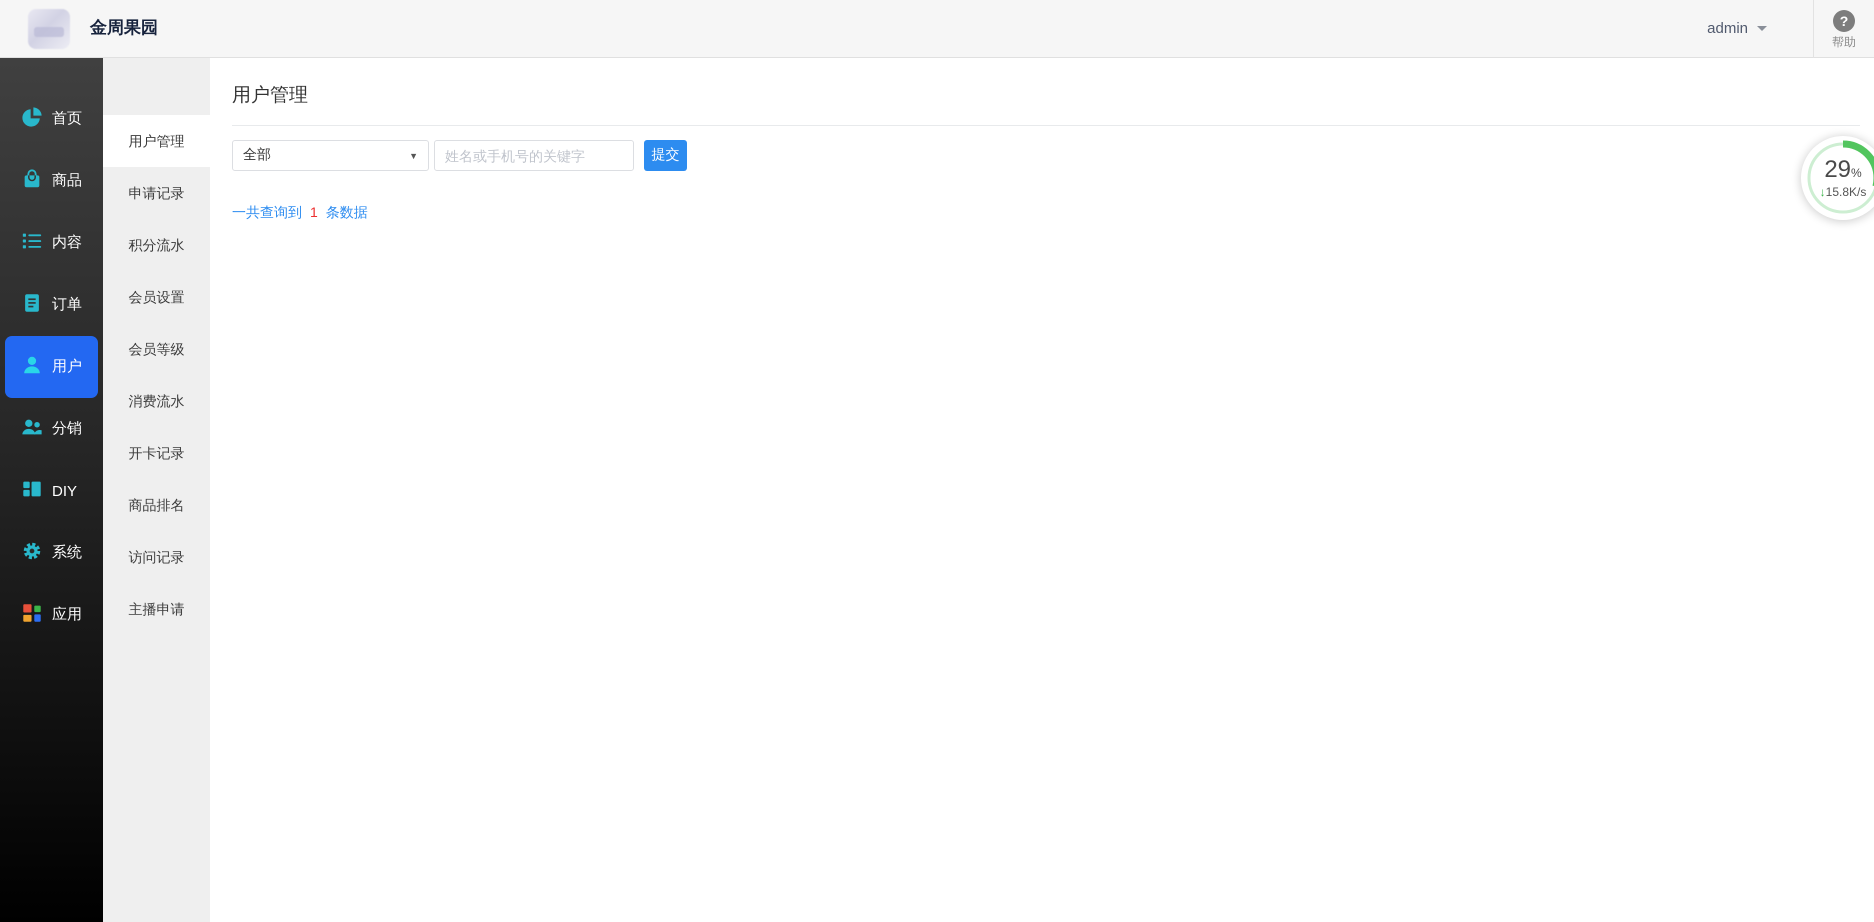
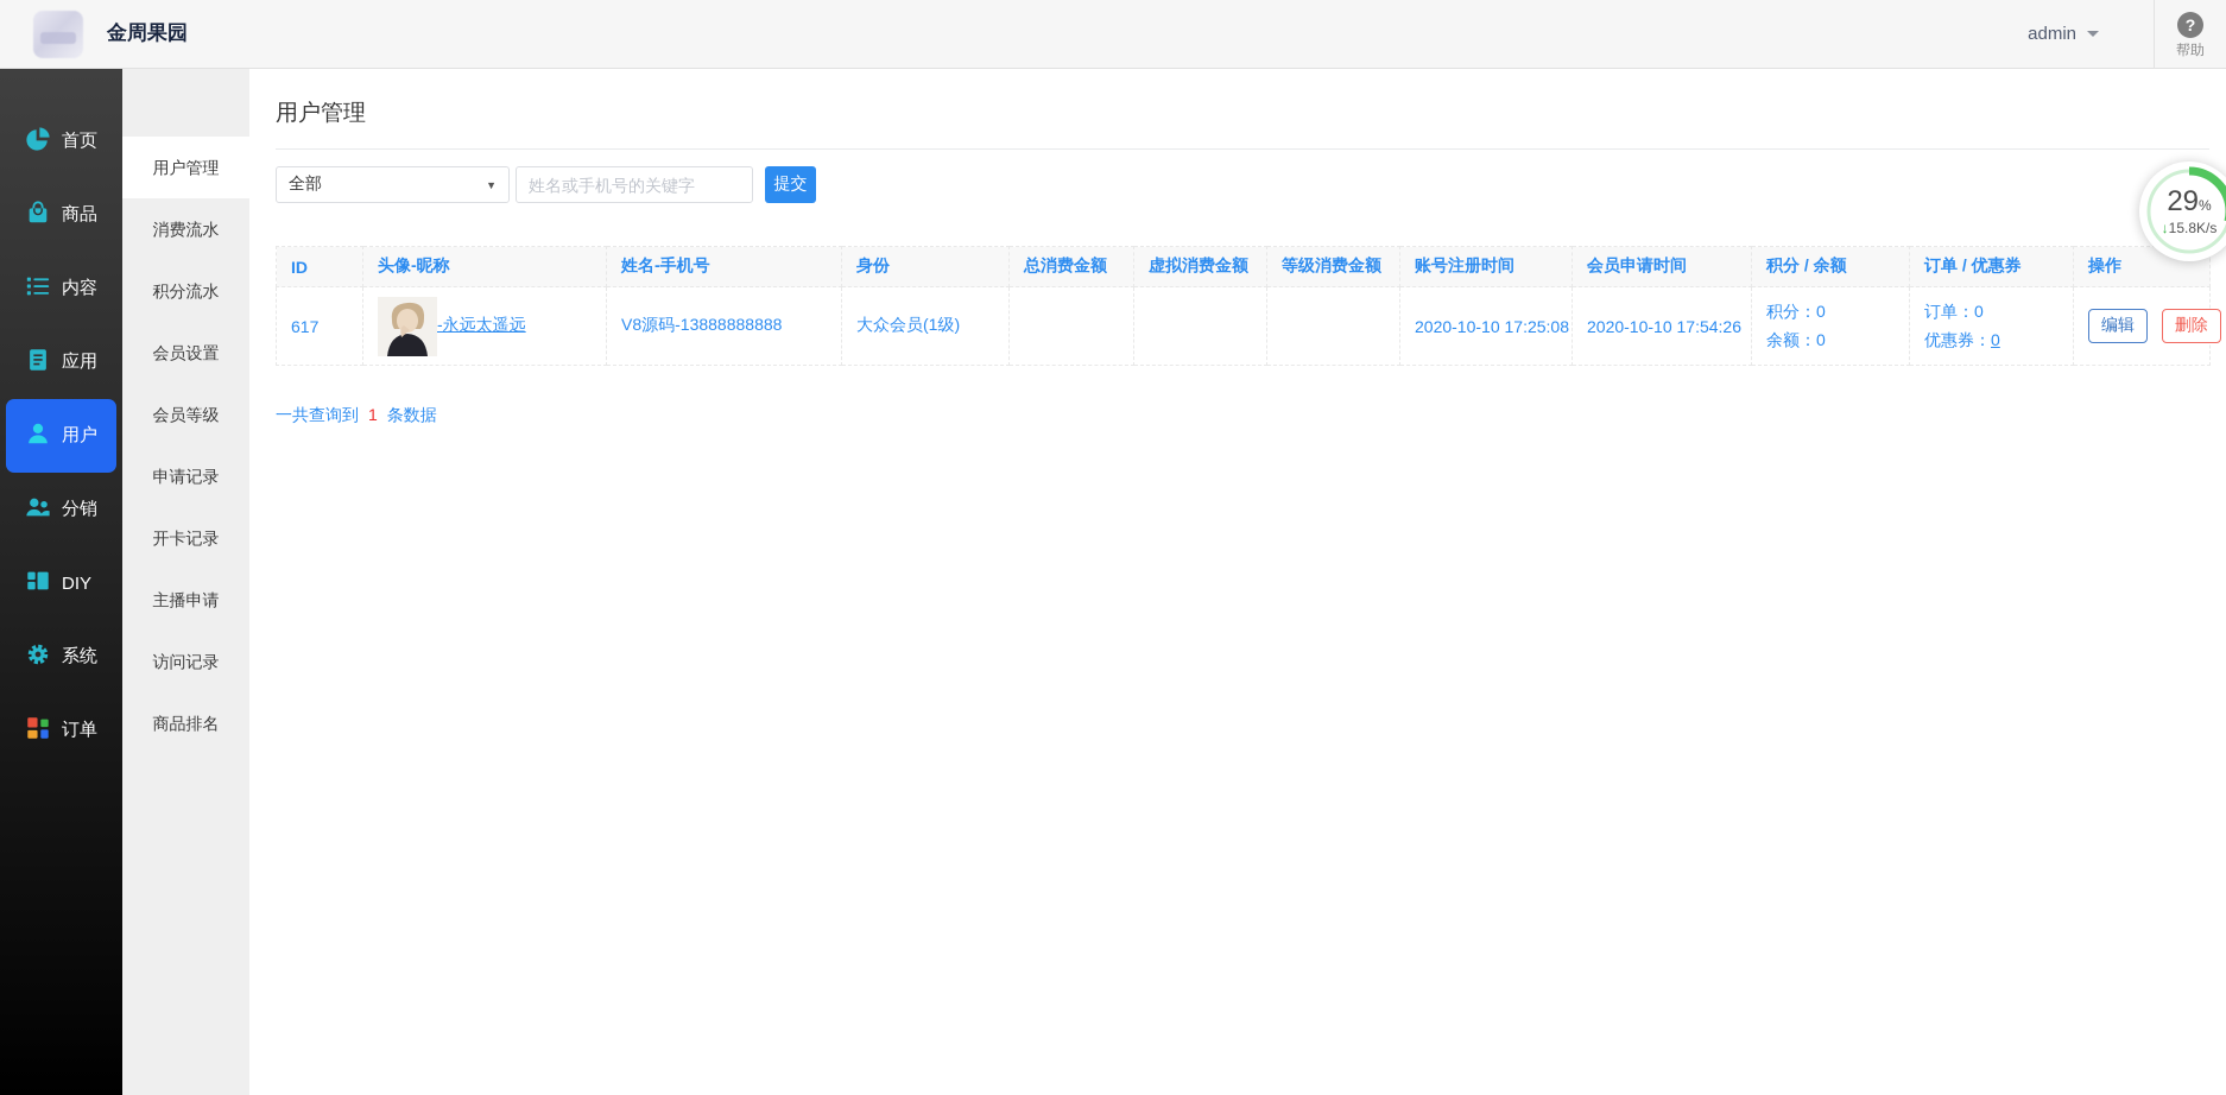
  金周果园
  admin
  ?
  帮助
  首页
  商品
  内容
- 订单
+ 应用
  用户
  分销
  DIY
  系统
- 应用
+ 订单
  用户管理
- 申请记录
+ 消费流水
  积分流水
  会员设置
  会员等级
- 消费流水
+ 申请记录
  开卡记录
- 商品排名
+ 主播申请
  访问记录
- 主播申请
+ 商品排名
  用户管理
  全部
  ▼
  姓名或手机号的关键字
  提交
+ ID	头像-昵称	姓名-手机号	身份	总消费金额	虚拟消费金额	等级消费金额	账号注册时间	会员申请时间	积分 / 余额	订单 / 优惠券	操作
+ 617	-永远太遥远	V8源码-13888888888	大众会员(1级)				2020-10-10 17:25:08	2020-10-10 17:54:26	积分：0 余额：0	订单：0 优惠券：0	编辑 删除
  一共查询到 1 条数据
  29%
  ↓15.8K/s
